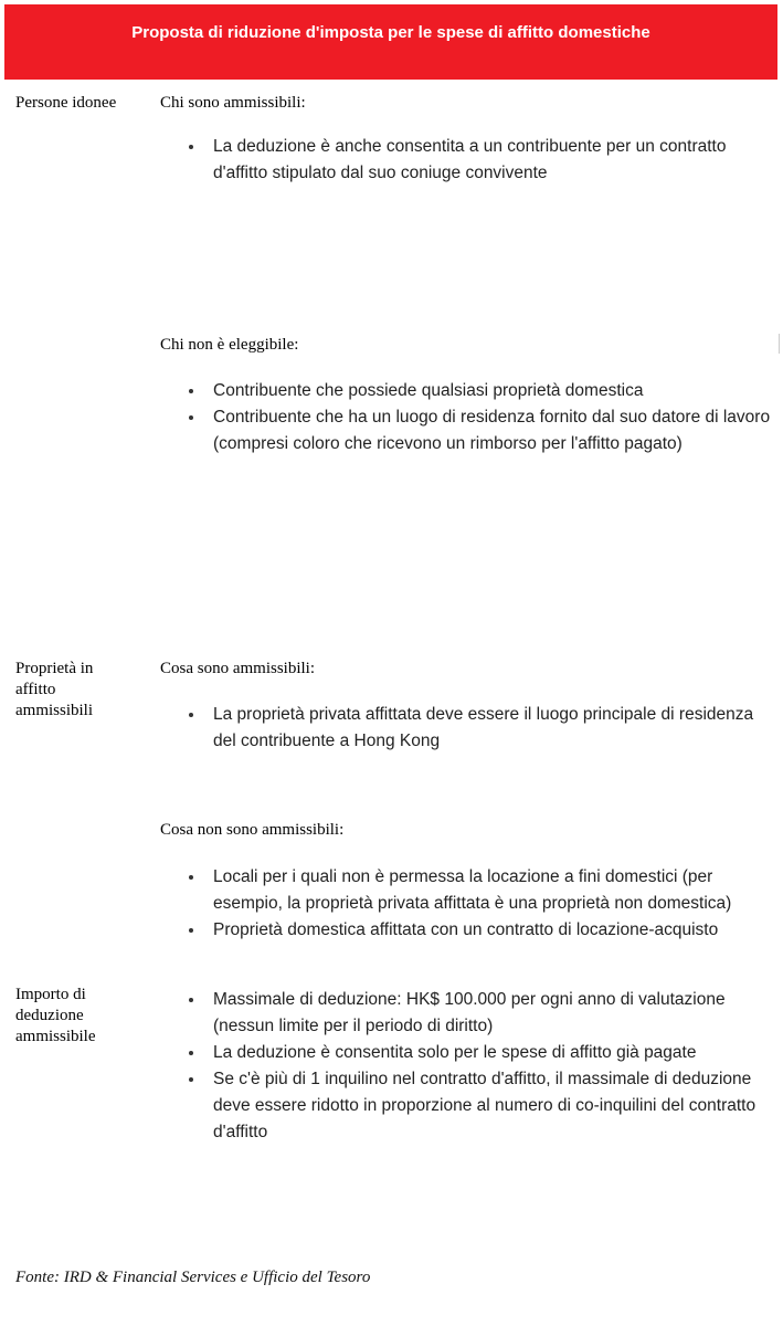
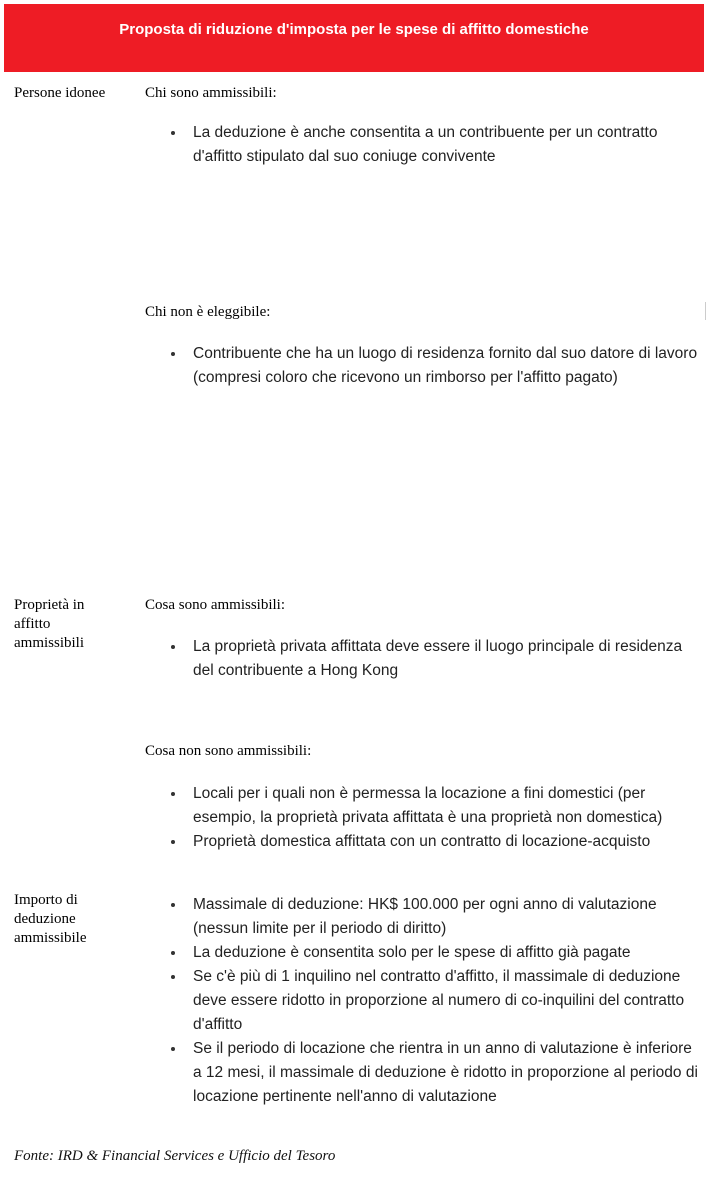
  Proposta di riduzione d'imposta per le spese di affitto domestiche
  Persone idonee
  Chi sono ammissibili:
  La deduzione è anche consentita a un contribuente per un contratto d'affitto stipulato dal suo coniuge convivente
  Chi non è eleggibile:
- Contribuente che possiede qualsiasi proprietà domestica
  Contribuente che ha un luogo di residenza fornito dal suo datore di lavoro (compresi coloro che ricevono un rimborso per l'affitto pagato)
  Proprietà in affitto ammissibili
  Cosa sono ammissibili:
  La proprietà privata affittata deve essere il luogo principale di residenza del contribuente a Hong Kong
  Cosa non sono ammissibili:
  Locali per i quali non è permessa la locazione a fini domestici (per esempio, la proprietà privata affittata è una proprietà non domestica)
  Proprietà domestica affittata con un contratto di locazione-acquisto
  Importo di deduzione ammissibile
  Massimale di deduzione: HK$ 100.000 per ogni anno di valutazione (nessun limite per il periodo di diritto)
  La deduzione è consentita solo per le spese di affitto già pagate
  Se c'è più di 1 inquilino nel contratto d'affitto, il massimale di deduzione deve essere ridotto in proporzione al numero di co-inquilini del contratto d'affitto
+ Se il periodo di locazione che rientra in un anno di valutazione è inferiore a 12 mesi, il massimale di deduzione è ridotto in proporzione al periodo di locazione pertinente nell'anno di valutazione
  Fonte: IRD & Financial Services e Ufficio del Tesoro
